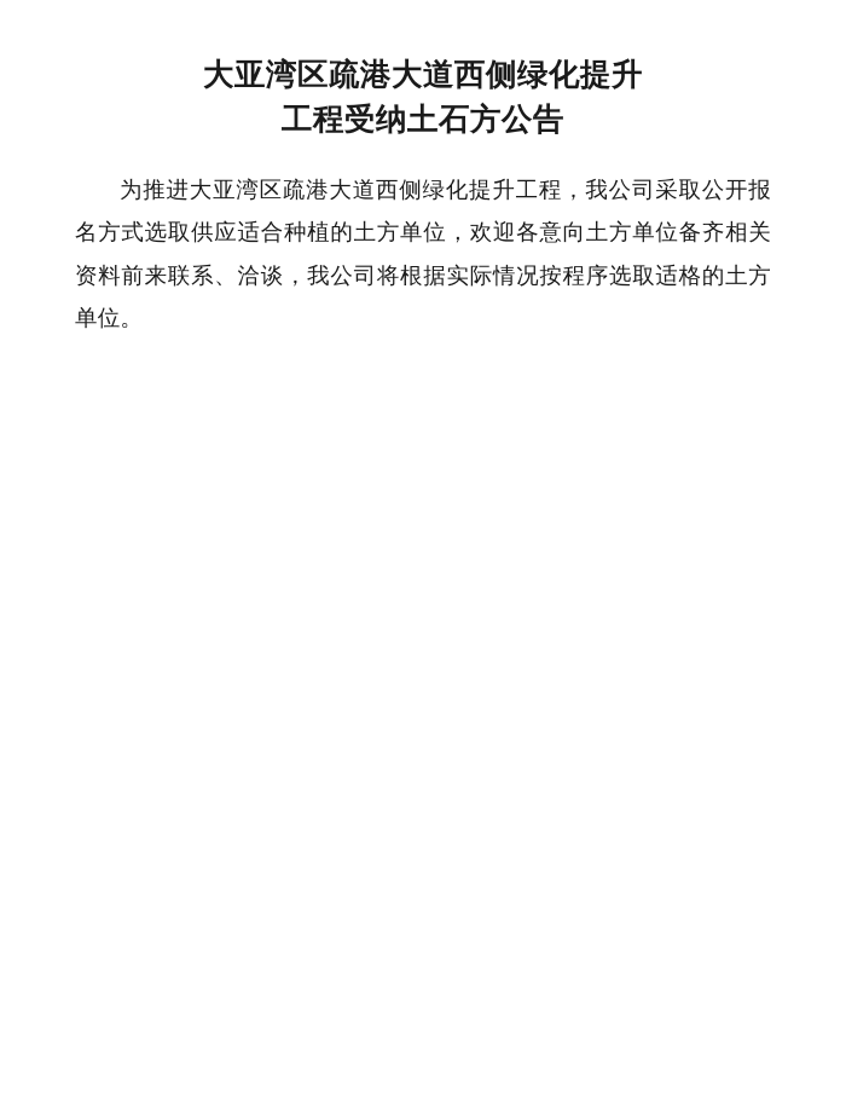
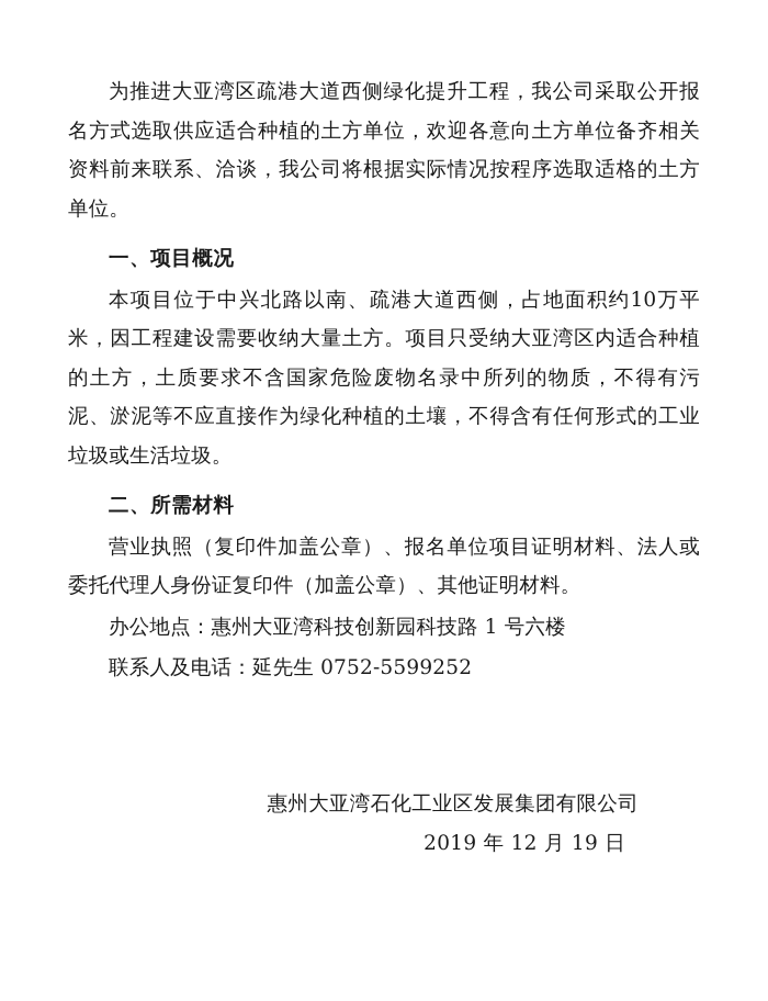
- 大亚湾区疏港大道西侧绿化提升
- 工程受纳土石方公告
  为推进大亚湾区疏港大道西侧绿化提升工程，我公司采取公开报名方式选取供应适合种植的土方单位，欢迎各意向土方单位备齐相关资料前来联系、洽谈，我公司将根据实际情况按程序选取适格的土方单位。
+ 一、项目概况
+ 本项目位于中兴北路以南、疏港大道西侧，占地面积约10万平米，因工程建设需要收纳大量土方。项目只受纳大亚湾区内适合种植的土方，土质要求不含国家危险废物名录中所列的物质，不得有污泥、淤泥等不应直接作为绿化种植的土壤，不得含有任何形式的工业垃圾或生活垃圾。
+ 二、所需材料
+ 营业执照（复印件加盖公章）、报名单位项目证明材料、法人或委托代理人身份证复印件（加盖公章）、其他证明材料。
+ 办公地点：惠州大亚湾科技创新园科技路 1 号六楼
+ 联系人及电话：延先生 0752-5599252
+ 惠州大亚湾石化工业区发展集团有限公司
+ 2019 年 12 月 19 日
